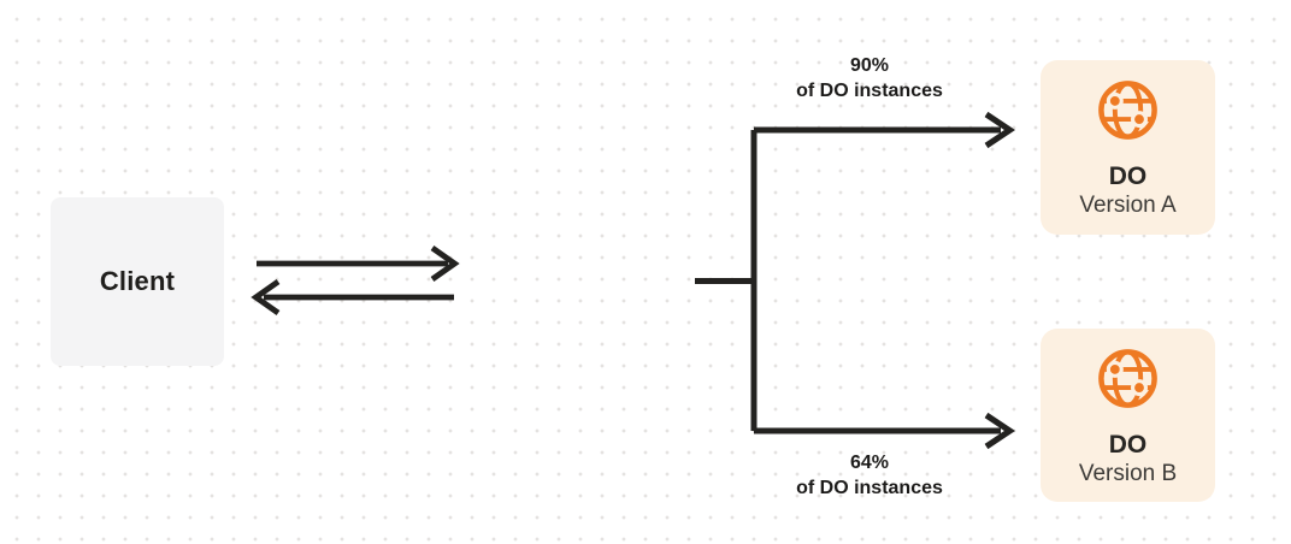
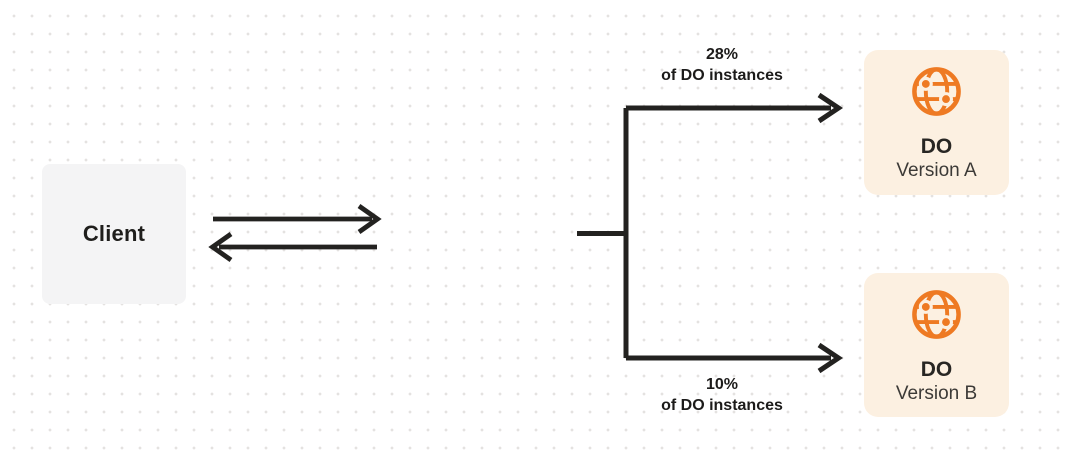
  Client
- 90%
+ 28%
  of DO instances
- 64%
+ 10%
  of DO instances
  DO
  Version A
  DO
  Version B
